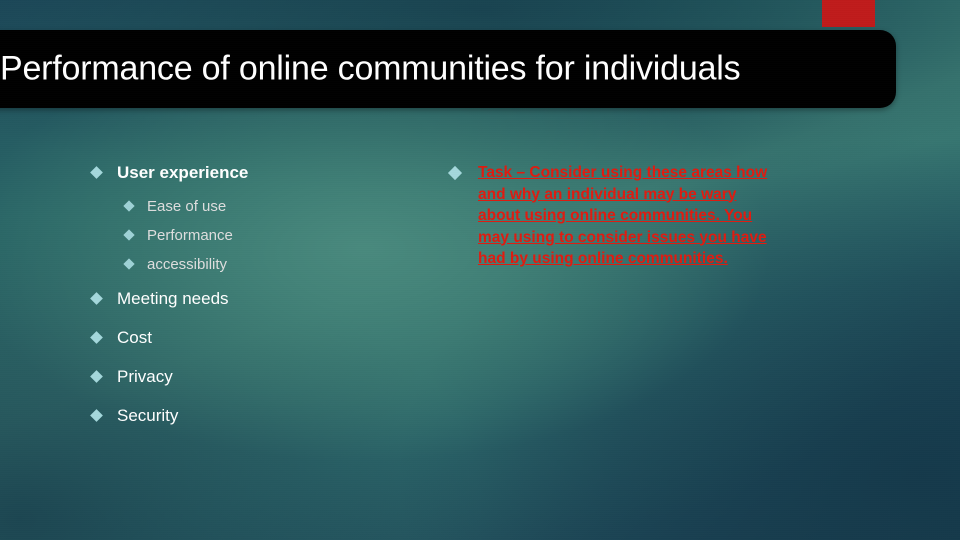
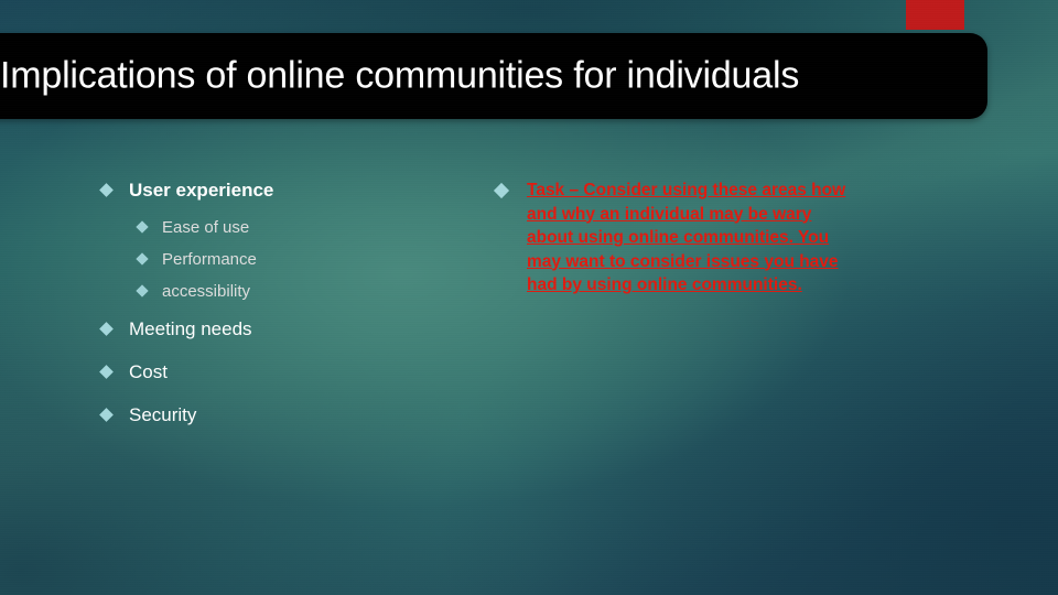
- Performance of online communities for individuals
+ Implications of online communities for individuals
  User experience
  Ease of use
  Performance
  accessibility
  Meeting needs
  Cost
- Privacy
  Security
- Task – Consider using these areas how and why an individual may be wary about using online communities. You may using to consider issues you have had by using online communities.
+ Task – Consider using these areas how and why an individual may be wary about using online communities. You may want to consider issues you have had by using online communities.
